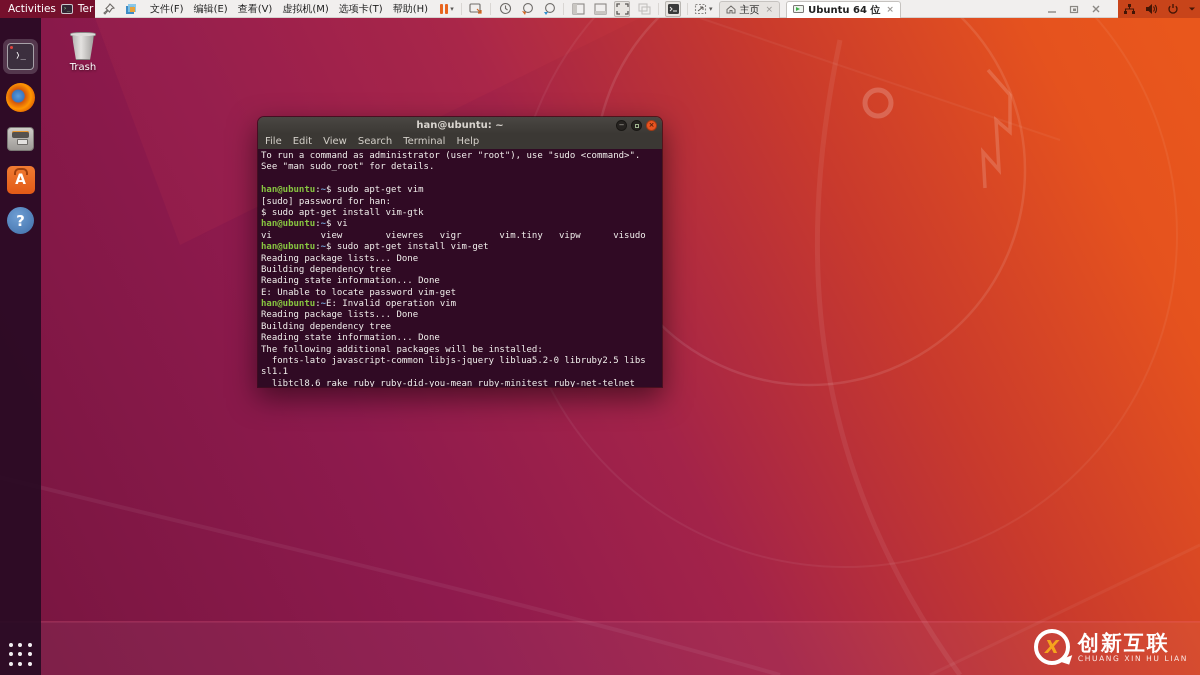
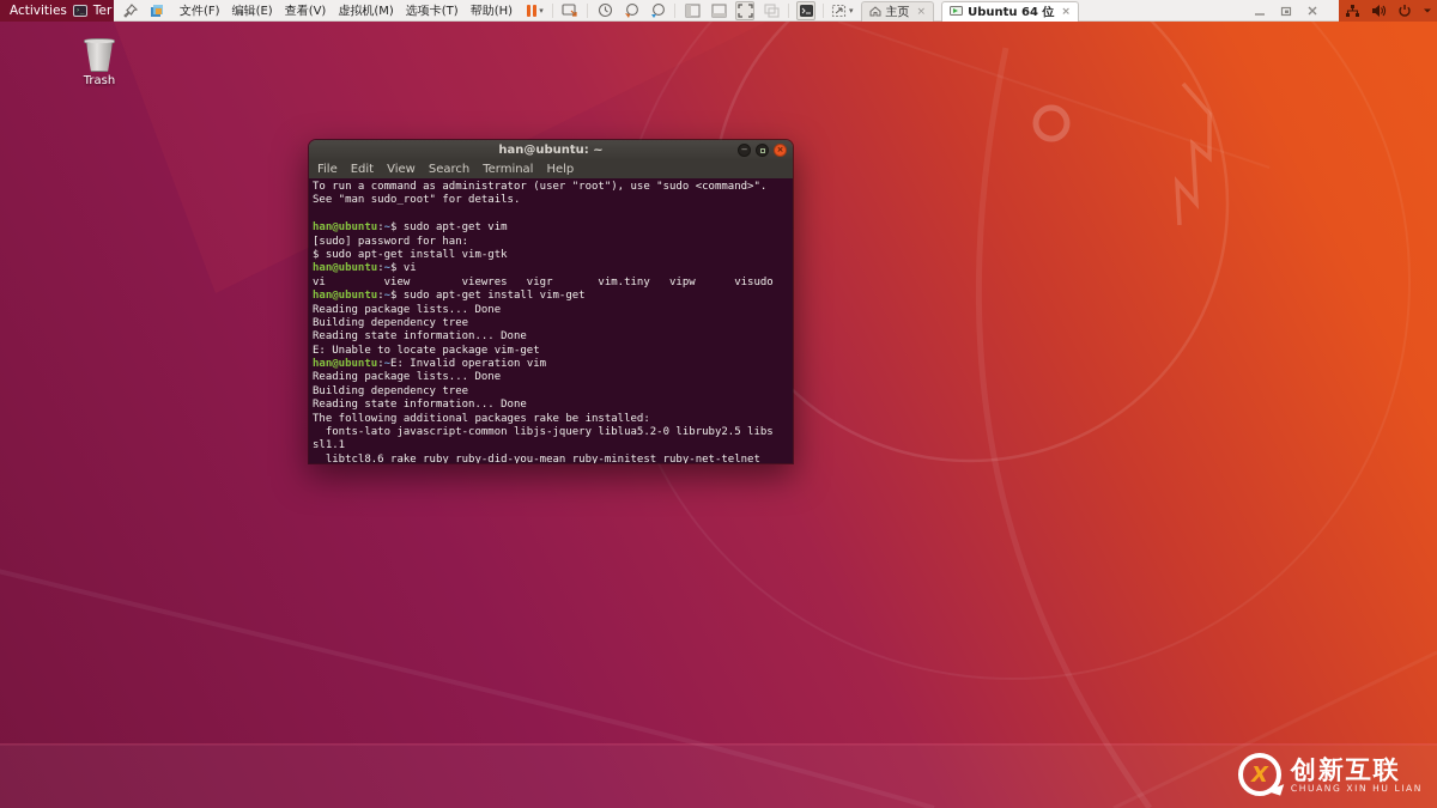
  Activities
  Ter
  文件(F)
  编辑(E)
  查看(V)
  虚拟机(M)
  选项卡(T)
  帮助(H)
  ▾
  ▾
  主页
  ×
  Ubuntu 64 位
  ×
- ❭_
- A
- ?
  Trash
  han@ubuntu: ~
  −
  ×
  File
  Edit
  View
  Search
  Terminal
  Help
  To run a command as administrator (user "root"), use "sudo <command>".
  See "man sudo_root" for details.
  han@ubuntu:~$ sudo apt-get vim
  [sudo] password for han:
  $ sudo apt-get install vim-gtk
  han@ubuntu:~$ vi
  vi view viewres vigr vim.tiny vipw visudo
  han@ubuntu:~$ sudo apt-get install vim-get
  Reading package lists... Done
  Building dependency tree
  Reading state information... Done
- E: Unable to locate password vim-get
+ E: Unable to locate package vim-get
  han@ubuntu:~E: Invalid operation vim
  Reading package lists... Done
  Building dependency tree
  Reading state information... Done
- The following additional packages will be installed:
+ The following additional packages rake be installed:
  fonts-lato javascript-common libjs-jquery liblua5.2-0 libruby2.5 libs
  sl1.1
  libtcl8.6 rake ruby ruby-did-you-mean ruby-minitest ruby-net-telnet
  X
  创新互联
  CHUANG XIN HU LIAN
